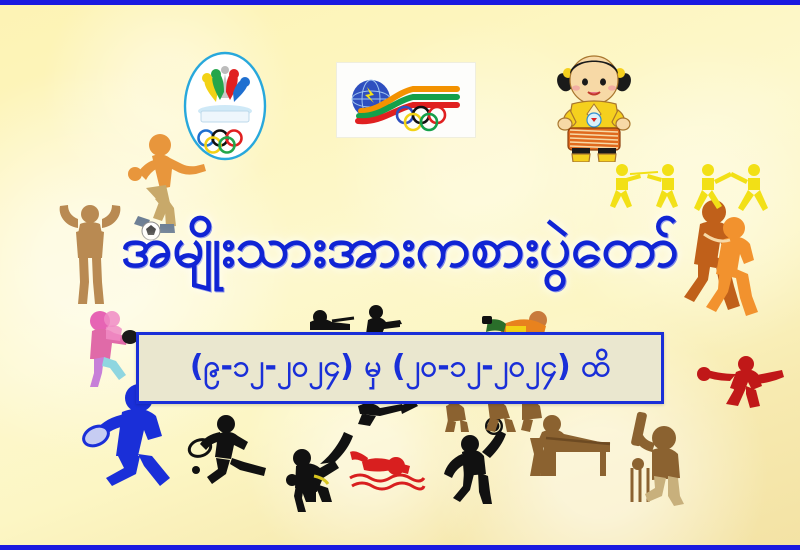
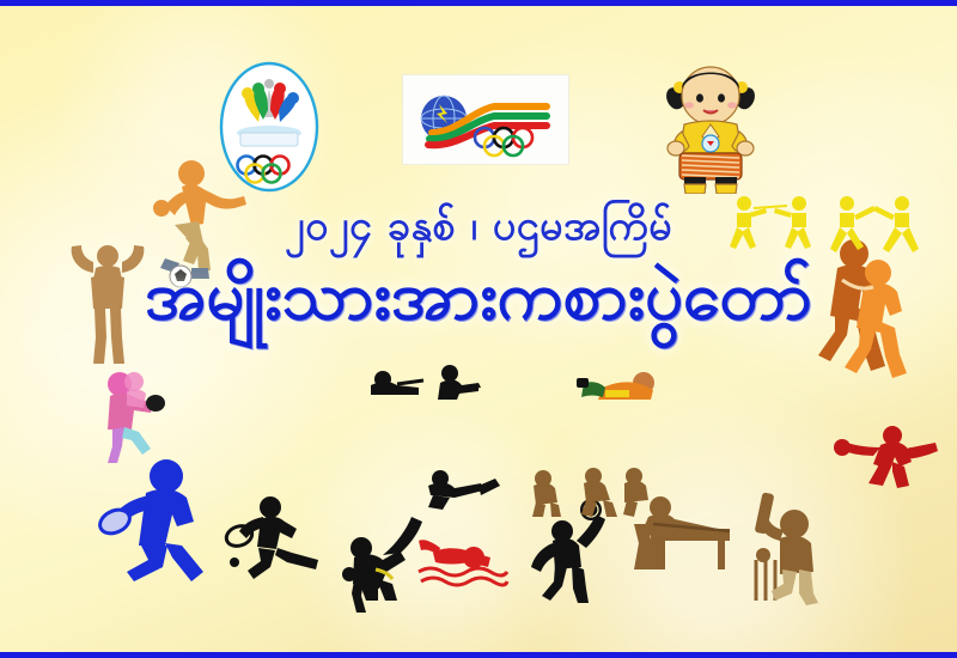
+ ၂၀၂၄ ခုနှစ် ၊ ပဌမအကြိမ်
  အမျိုးသားအားကစားပွဲတော်
- (၉-၁၂-၂၀၂၄) မှ (၂၀-၁၂-၂၀၂၄) ထိ
